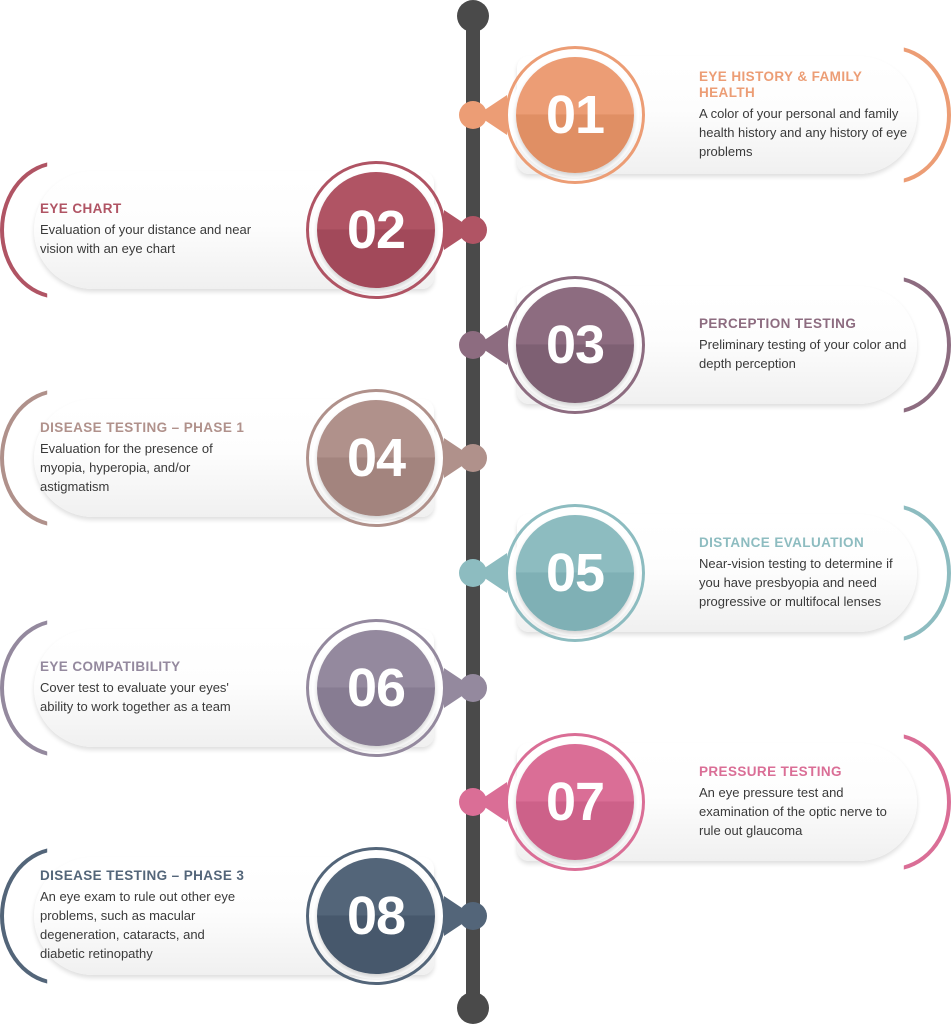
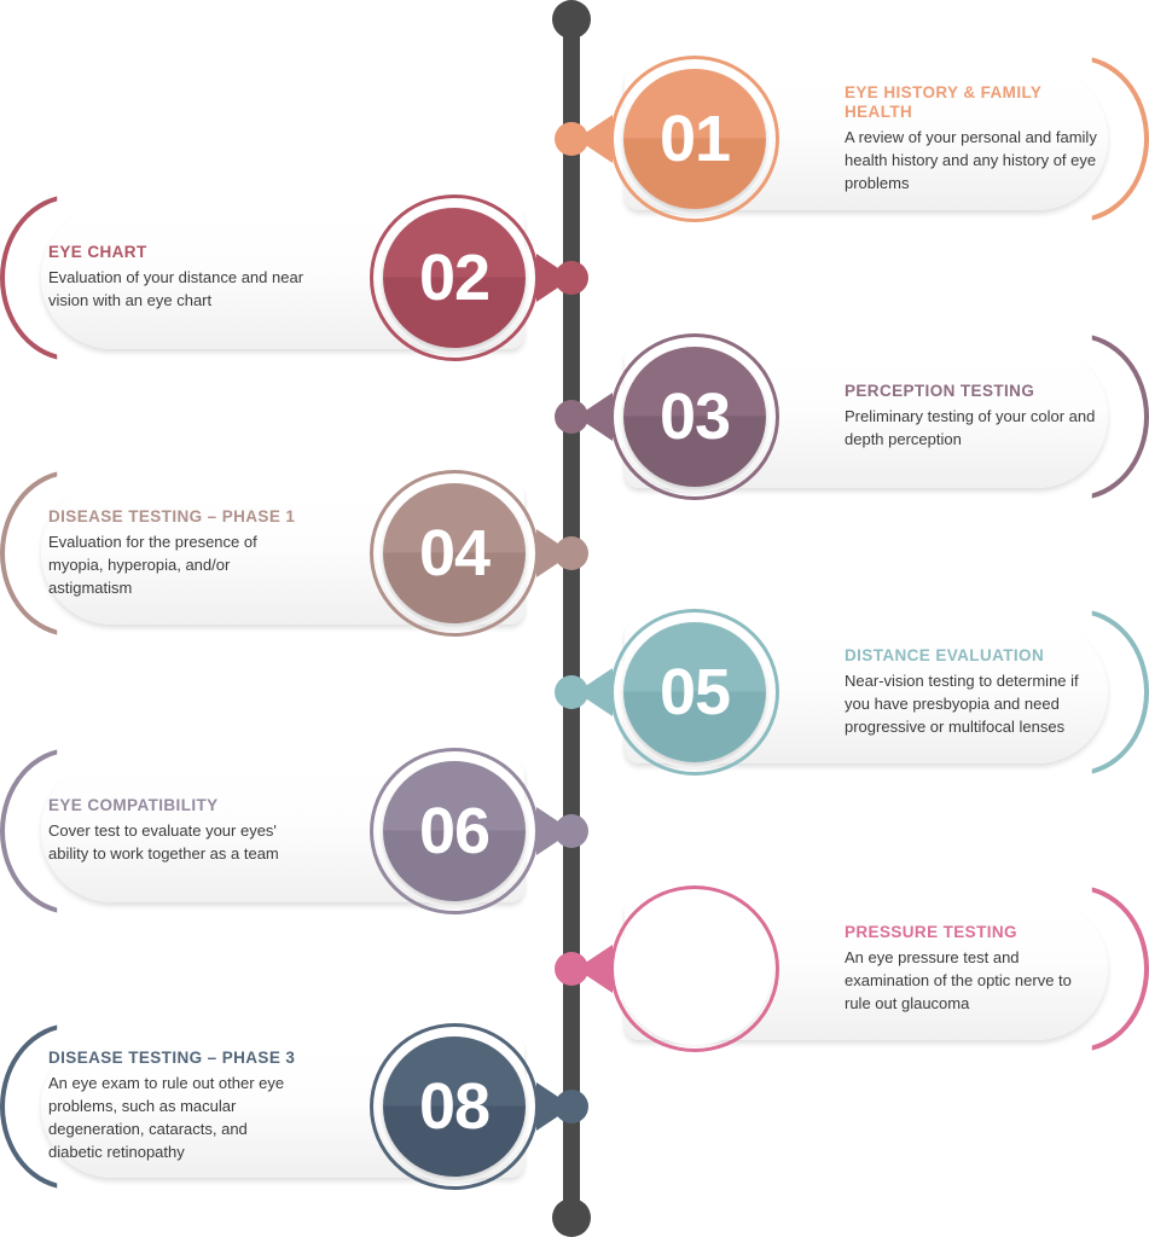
  EYE HISTORY & FAMILY HEALTH
- A color of your personal and family health history and any history of eye problems
+ A review of your personal and family health history and any history of eye problems
  01
  EYE CHART
  Evaluation of your distance and near vision with an eye chart
  02
  PERCEPTION TESTING
  Preliminary testing of your color and depth perception
  03
  DISEASE TESTING – PHASE 1
  Evaluation for the presence of myopia, hyperopia, and/or astigmatism
  04
  DISTANCE EVALUATION
  Near-vision testing to determine if you have presbyopia and need progressive or multifocal lenses
  05
  EYE COMPATIBILITY
  Cover test to evaluate your eyes' ability to work together as a team
  06
  PRESSURE TESTING
  An eye pressure test and examination of the optic nerve to rule out glaucoma
- 07
  DISEASE TESTING – PHASE 3
  An eye exam to rule out other eye problems, such as macular degeneration, cataracts, and diabetic retinopathy
  08
